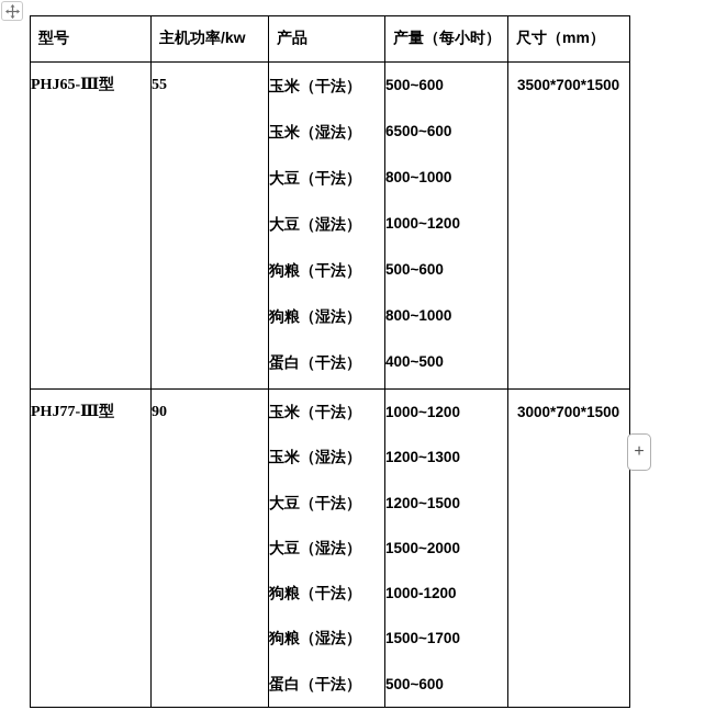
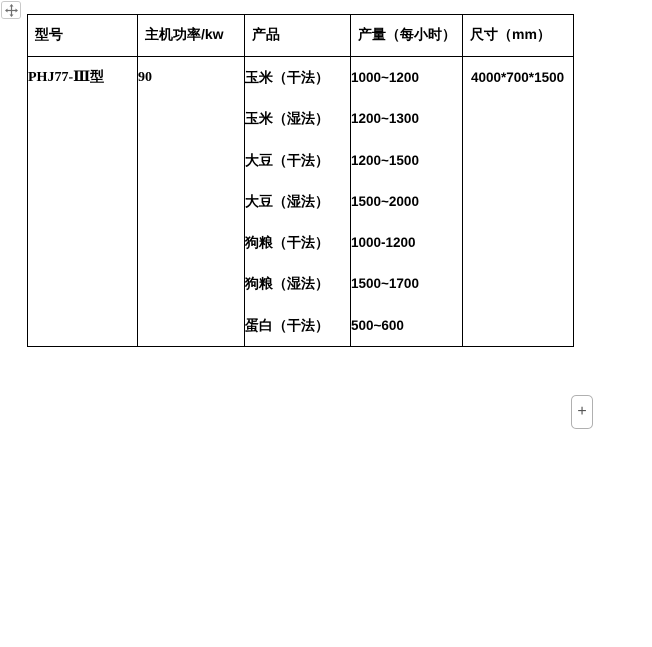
  型号	主机功率/kw	产品	产量（每小时）	尺寸（mm）
- PHJ65-Ⅲ型	55	玉米（干法） 玉米（湿法） 大豆（干法） 大豆（湿法） 狗粮（干法） 狗粮（湿法） 蛋白（干法）	500~600 6500~600 800~1000 1000~1200 500~600 800~1000 400~500	3500*700*1500
- PHJ77-Ⅲ型	90	玉米（干法） 玉米（湿法） 大豆（干法） 大豆（湿法） 狗粮（干法） 狗粮（湿法） 蛋白（干法）	1000~1200 1200~1300 1200~1500 1500~2000 1000-1200 1500~1700 500~600	3000*700*1500
+ PHJ77-Ⅲ型	90	玉米（干法） 玉米（湿法） 大豆（干法） 大豆（湿法） 狗粮（干法） 狗粮（湿法） 蛋白（干法）	1000~1200 1200~1300 1200~1500 1500~2000 1000-1200 1500~1700 500~600	4000*700*1500
  +
